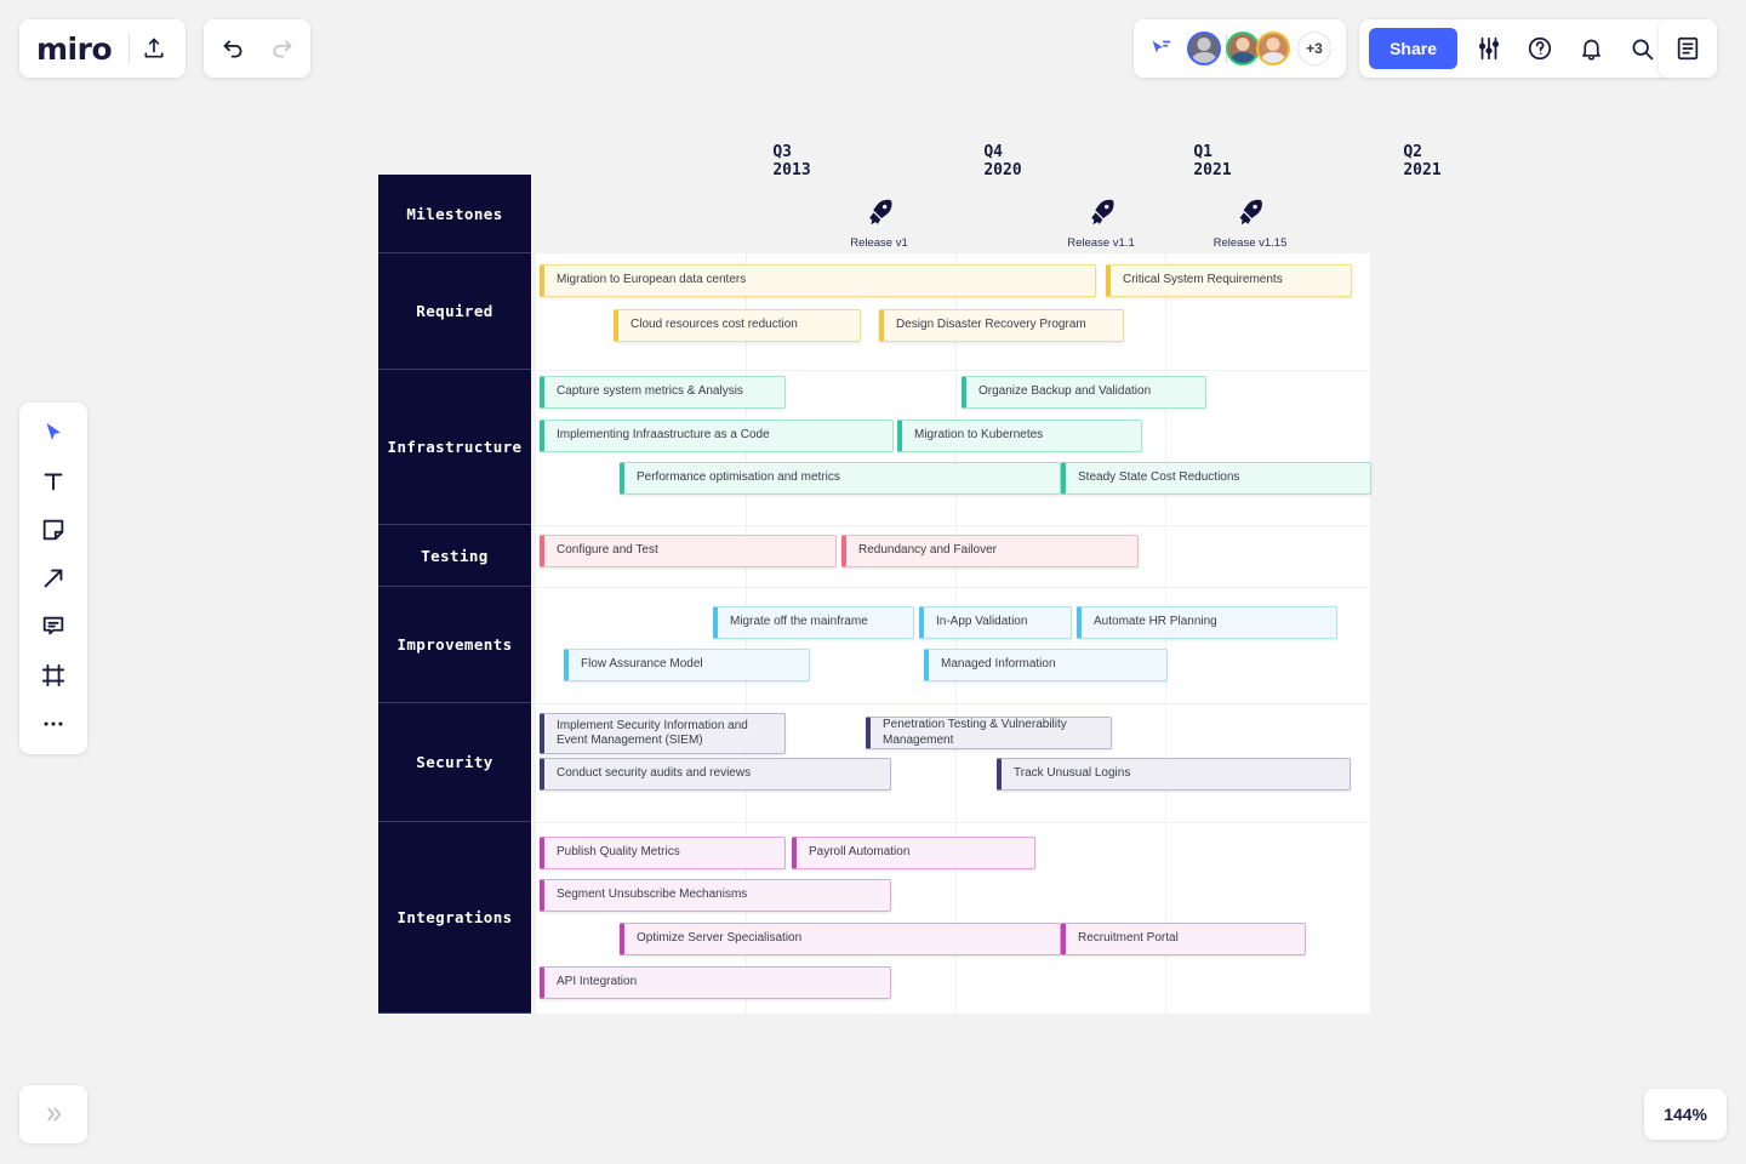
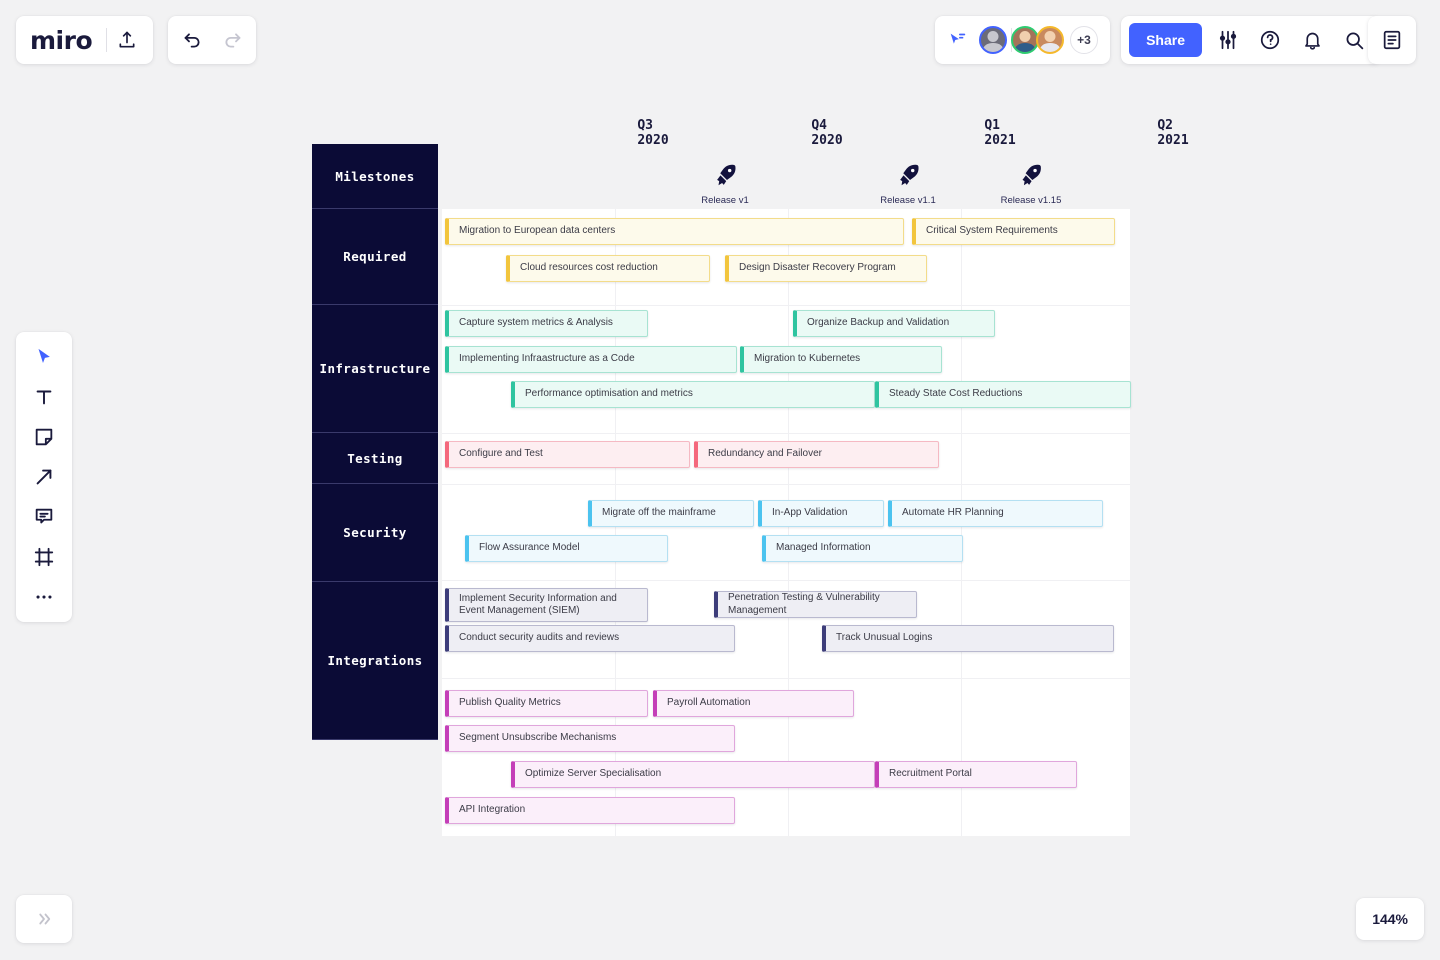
  miro
  +3
  Share
- Q3 2013
+ Q3 2020
  Q4 2020
  Q1 2021
  Q2 2021
  Milestones
  Required
  Infrastructure
  Testing
- Improvements
  Security
  Integrations
  Release v1
  Release v1.1
  Release v1.15
  Migration to European data centers
  Critical System Requirements
  Cloud resources cost reduction
  Design Disaster Recovery Program
  Capture system metrics & Analysis
  Organize Backup and Validation
  Implementing Infraastructure as a Code
  Migration to Kubernetes
  Performance optimisation and metrics
  Steady State Cost Reductions
  Configure and Test
  Redundancy and Failover
  Migrate off the mainframe
  In-App Validation
  Automate HR Planning
  Flow Assurance Model
  Managed Information
  Implement Security Information and Event Management (SIEM)
  Penetration Testing & Vulnerability Management
  Conduct security audits and reviews
  Track Unusual Logins
  Publish Quality Metrics
  Payroll Automation
  Segment Unsubscribe Mechanisms
  Optimize Server Specialisation
  Recruitment Portal
  API Integration
  144%
